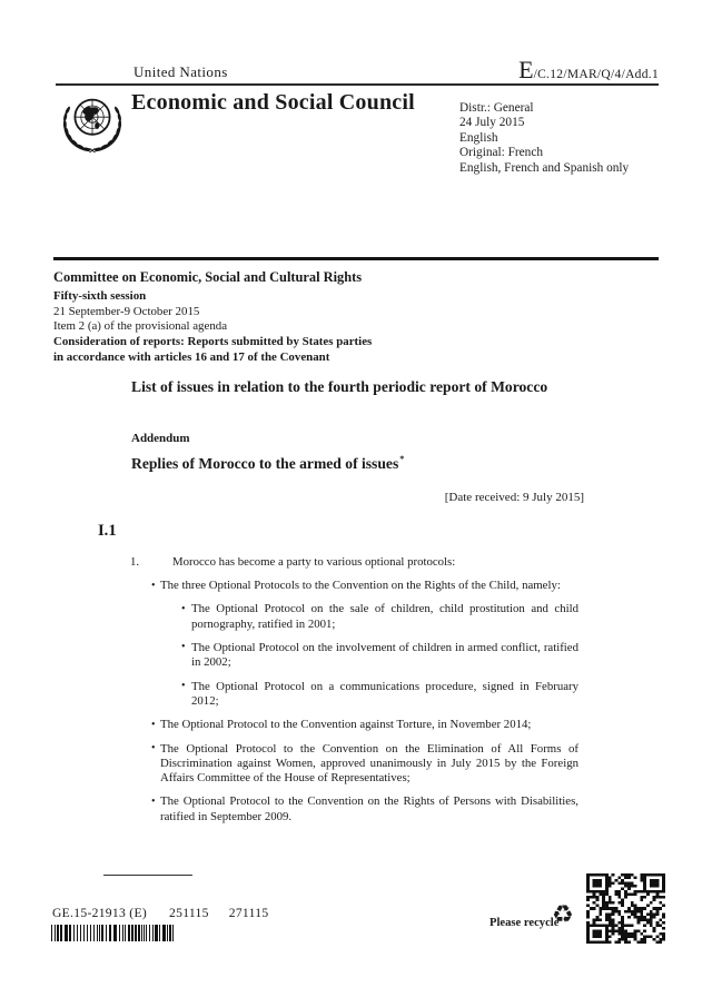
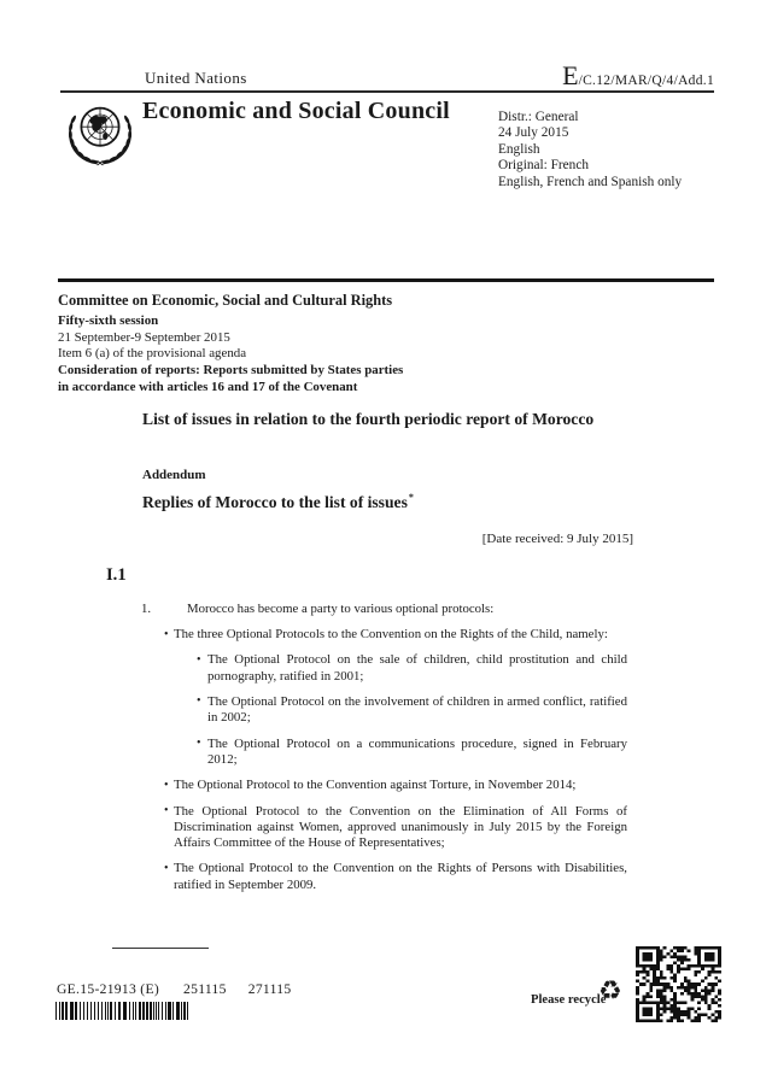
  United Nations
  E/C.12/MAR/Q/4/Add.1
  Economic and Social Council
  Distr.: General
  24 July 2015
  English
  Original: French
  English, French and Spanish only
  Committee on Economic, Social and Cultural Rights
  Fifty-sixth session
- 21 September-9 October 2015
+ 21 September-9 September 2015
- Item 2 (a) of the provisional agenda
+ Item 6 (a) of the provisional agenda
  Consideration of reports: Reports submitted by States parties
  in accordance with articles 16 and 17 of the Covenant
  List of issues in relation to the fourth periodic report of Morocco
  Addendum
- Replies of Morocco to the armed of issues*
+ Replies of Morocco to the list of issues*
  [Date received: 9 July 2015]
  I.1
  1.
  Morocco has become a party to various optional protocols:
  The three Optional Protocols to the Convention on the Rights of the Child, namely:
  The Optional Protocol on the sale of children, child prostitution and child pornography, ratified in 2001;
  The Optional Protocol on the involvement of children in armed conflict, ratified in 2002;
  The Optional Protocol on a communications procedure, signed in February 2012;
  The Optional Protocol to the Convention against Torture, in November 2014;
  The Optional Protocol to the Convention on the Elimination of All Forms of Discrimination against Women, approved unanimously in July 2015 by the Foreign Affairs Committee of the House of Representatives;
  The Optional Protocol to the Convention on the Rights of Persons with Disabilities, ratified in September 2009.
  GE.15-21913 (E) 251115 271115
  Please recycle
  ♻
